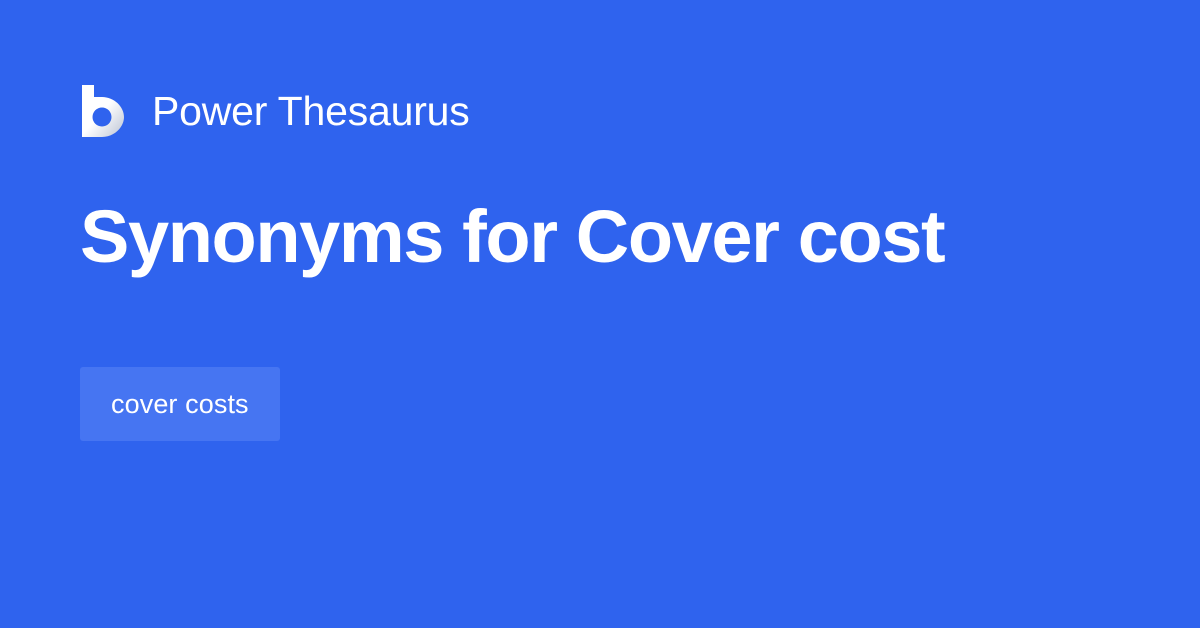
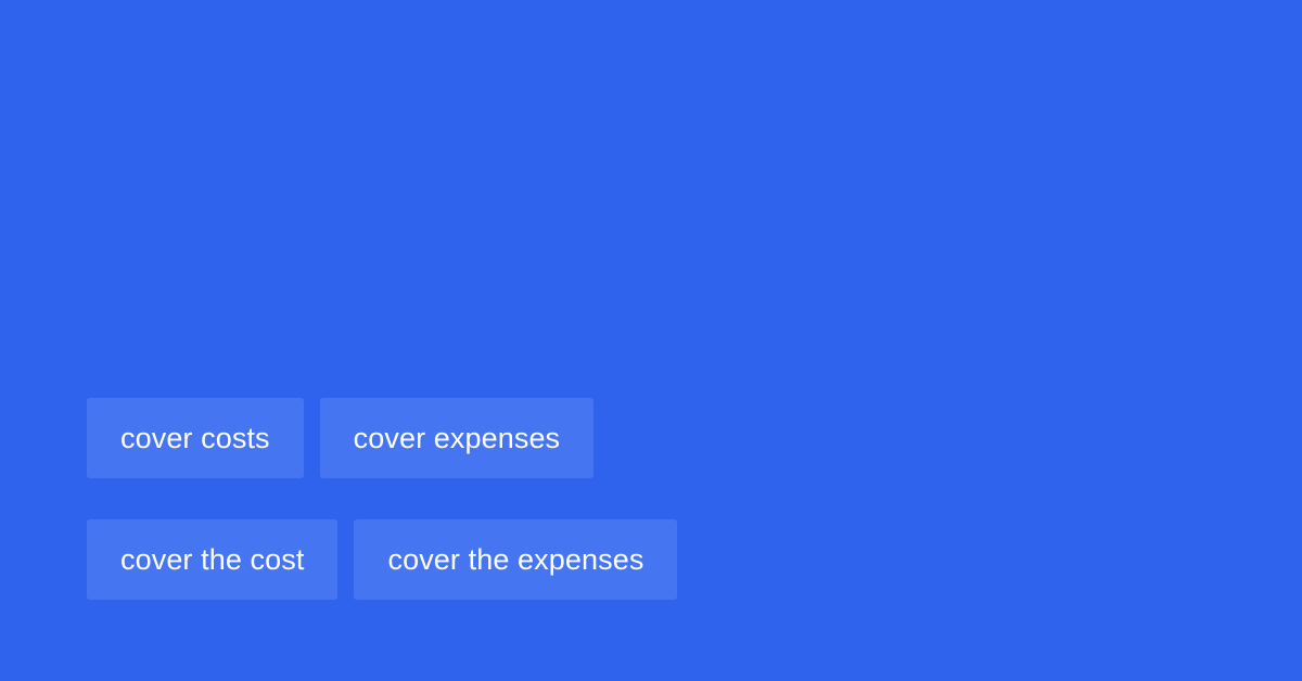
- Power Thesaurus
- Synonyms for Cover cost
  cover costs
+ cover expenses
+ cover the cost
+ cover the expenses
